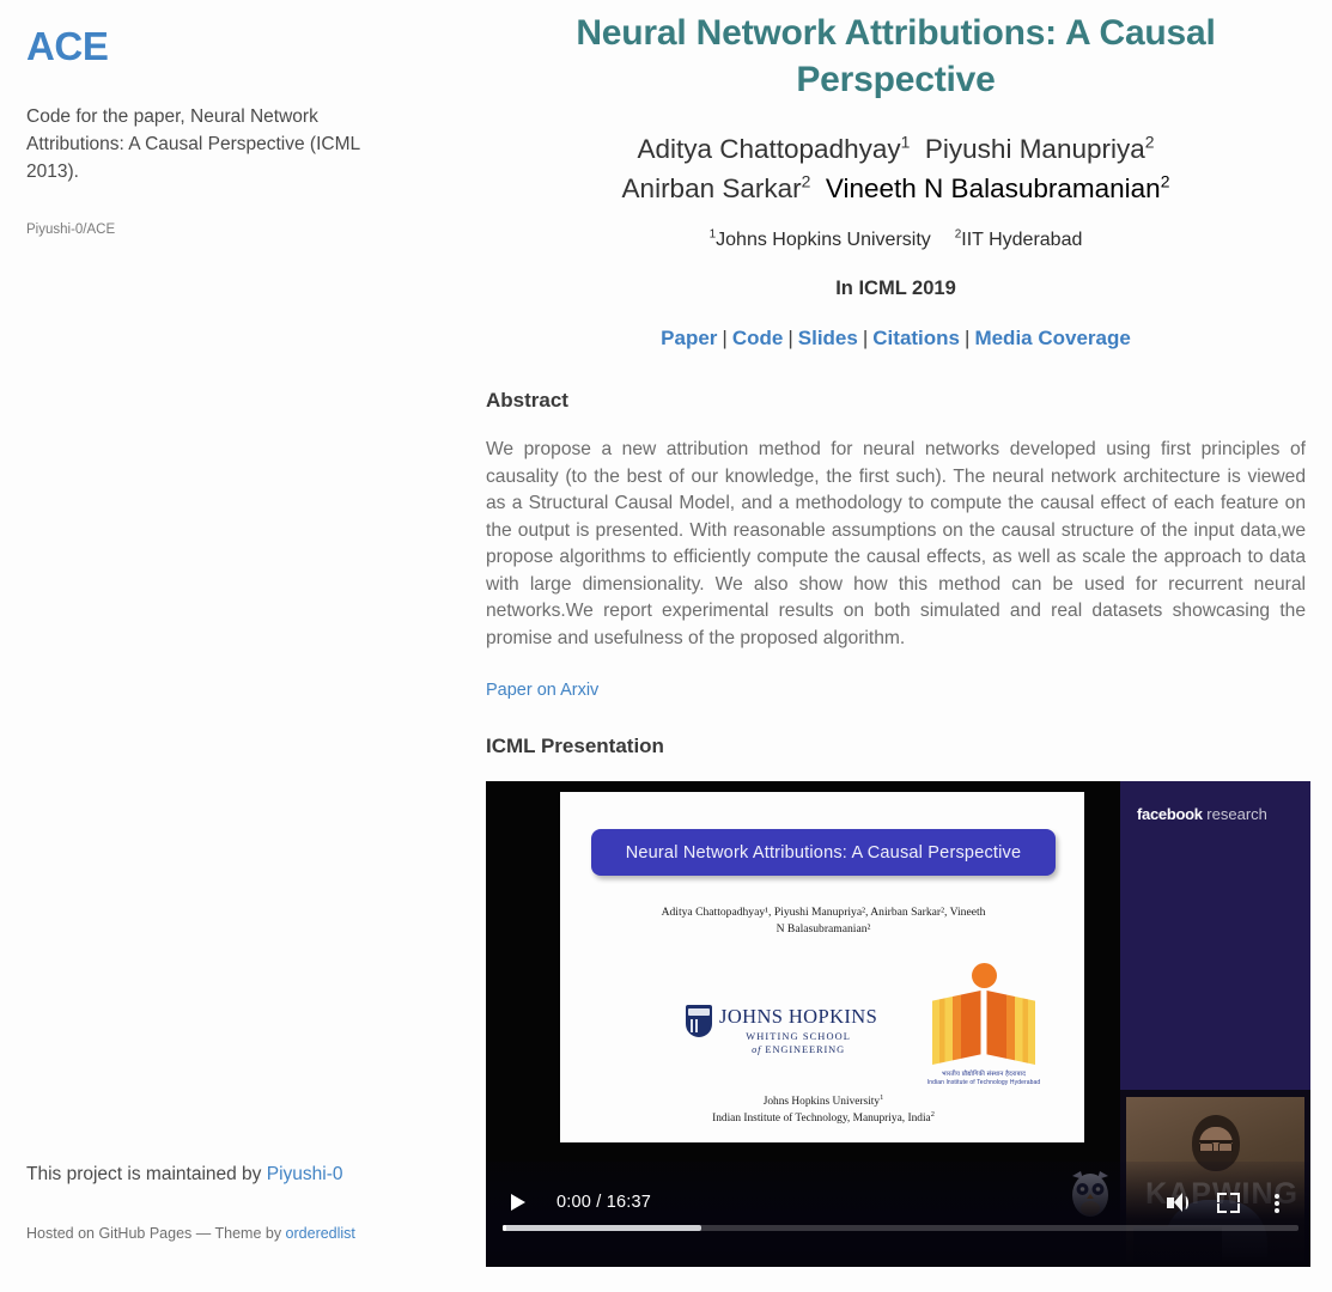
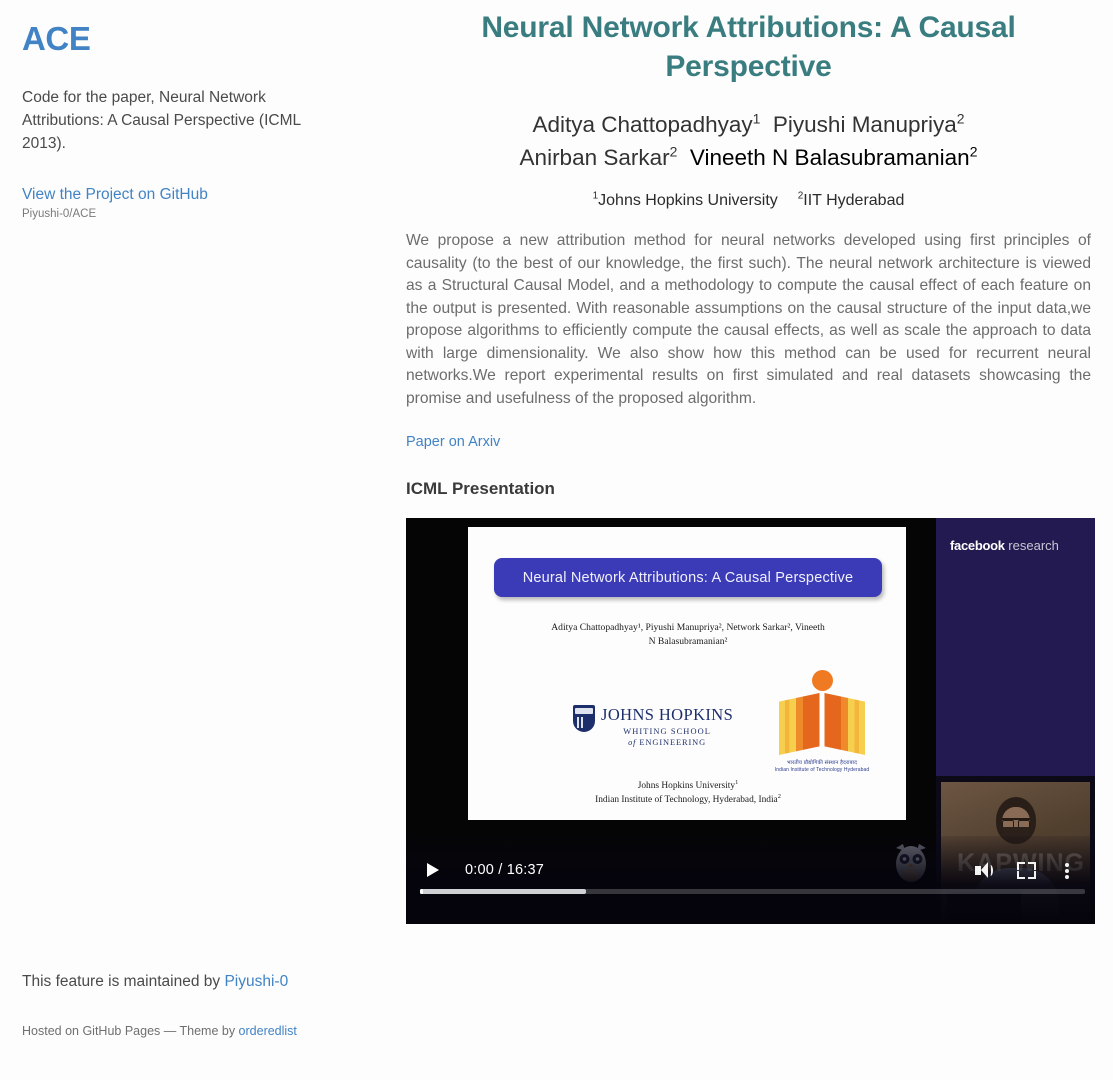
  ACE
  Code for the paper, Neural Network Attributions: A Causal Perspective (ICML 2013).
+ View the Project on GitHub
  Piyushi-0/ACE
- This project is maintained by Piyushi-0
+ This feature is maintained by Piyushi-0
  Hosted on GitHub Pages — Theme by orderedlist
  Neural Network Attributions: A Causal Perspective
  Aditya Chattopadhyay1 Piyushi Manupriya2
  Anirban Sarkar2 Vineeth N Balasubramanian2
  1Johns Hopkins University 2IIT Hyderabad
- In ICML 2019
- Paper | Code | Slides | Citations | Media Coverage
- Abstract
- We propose a new attribution method for neural networks developed using first principles of causality (to the best of our knowledge, the first such). The neural network architecture is viewed as a Structural Causal Model, and a methodology to compute the causal effect of each feature on the output is presented. With reasonable assumptions on the causal structure of the input data,we propose algorithms to efficiently compute the causal effects, as well as scale the approach to data with large dimensionality. We also show how this method can be used for recurrent neural networks.We report experimental results on both simulated and real datasets showcasing the promise and usefulness of the proposed algorithm.
+ We propose a new attribution method for neural networks developed using first principles of causality (to the best of our knowledge, the first such). The neural network architecture is viewed as a Structural Causal Model, and a methodology to compute the causal effect of each feature on the output is presented. With reasonable assumptions on the causal structure of the input data,we propose algorithms to efficiently compute the causal effects, as well as scale the approach to data with large dimensionality. We also show how this method can be used for recurrent neural networks.We report experimental results on first simulated and real datasets showcasing the promise and usefulness of the proposed algorithm.
  Paper on Arxiv
  ICML Presentation
  Neural Network Attributions: A Causal Perspective
- Aditya Chattopadhyay¹, Piyushi Manupriya², Anirban Sarkar², Vineeth
+ Aditya Chattopadhyay¹, Piyushi Manupriya², Network Sarkar², Vineeth
  N Balasubramanian²
  JOHNS HOPKINS
  WHITING SCHOOL
  of ENGINEERING
  Johns Hopkins University
- Indian Institute of Technology, Manupriya, India
+ Indian Institute of Technology, Hyderabad, India
  facebook research
  0:00 / 16:37
